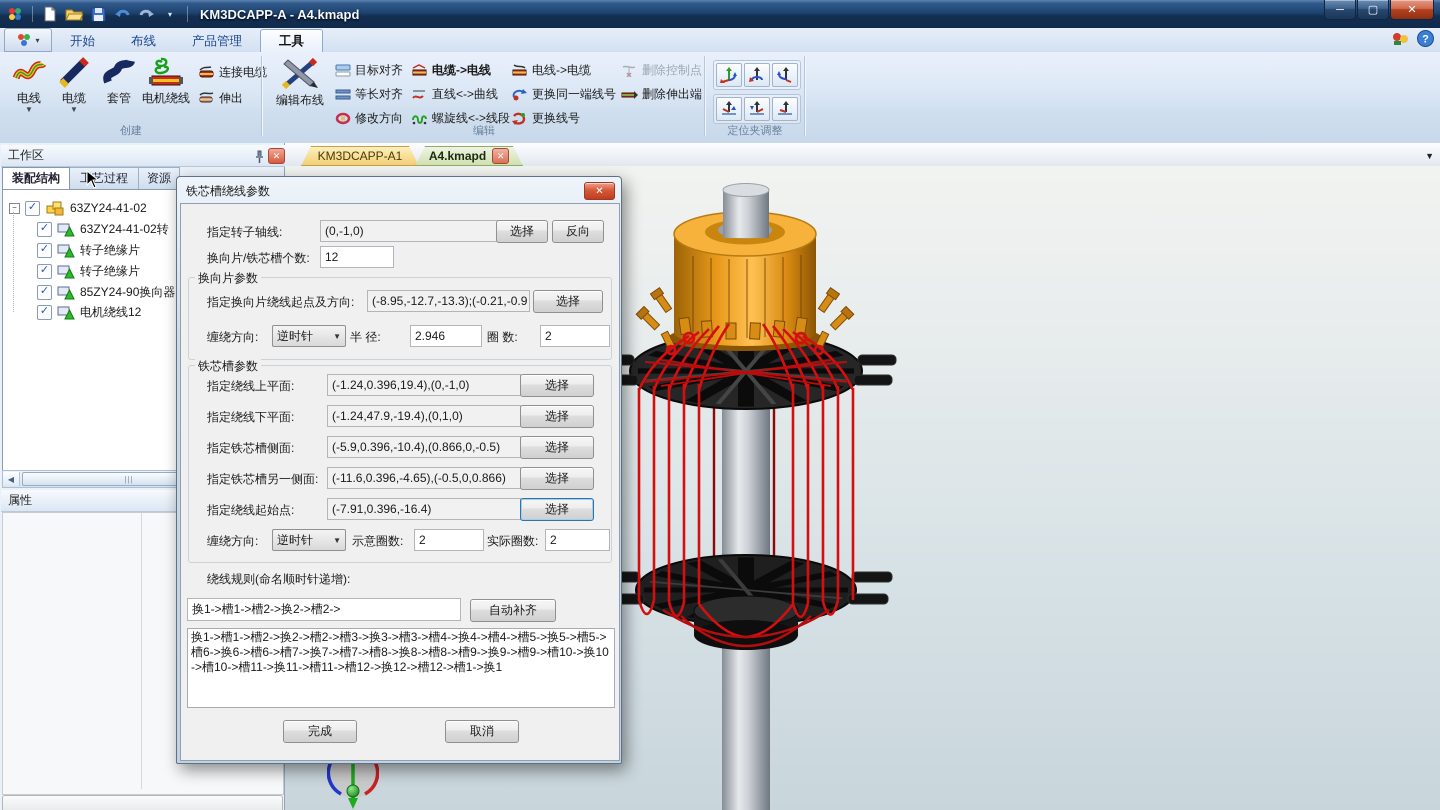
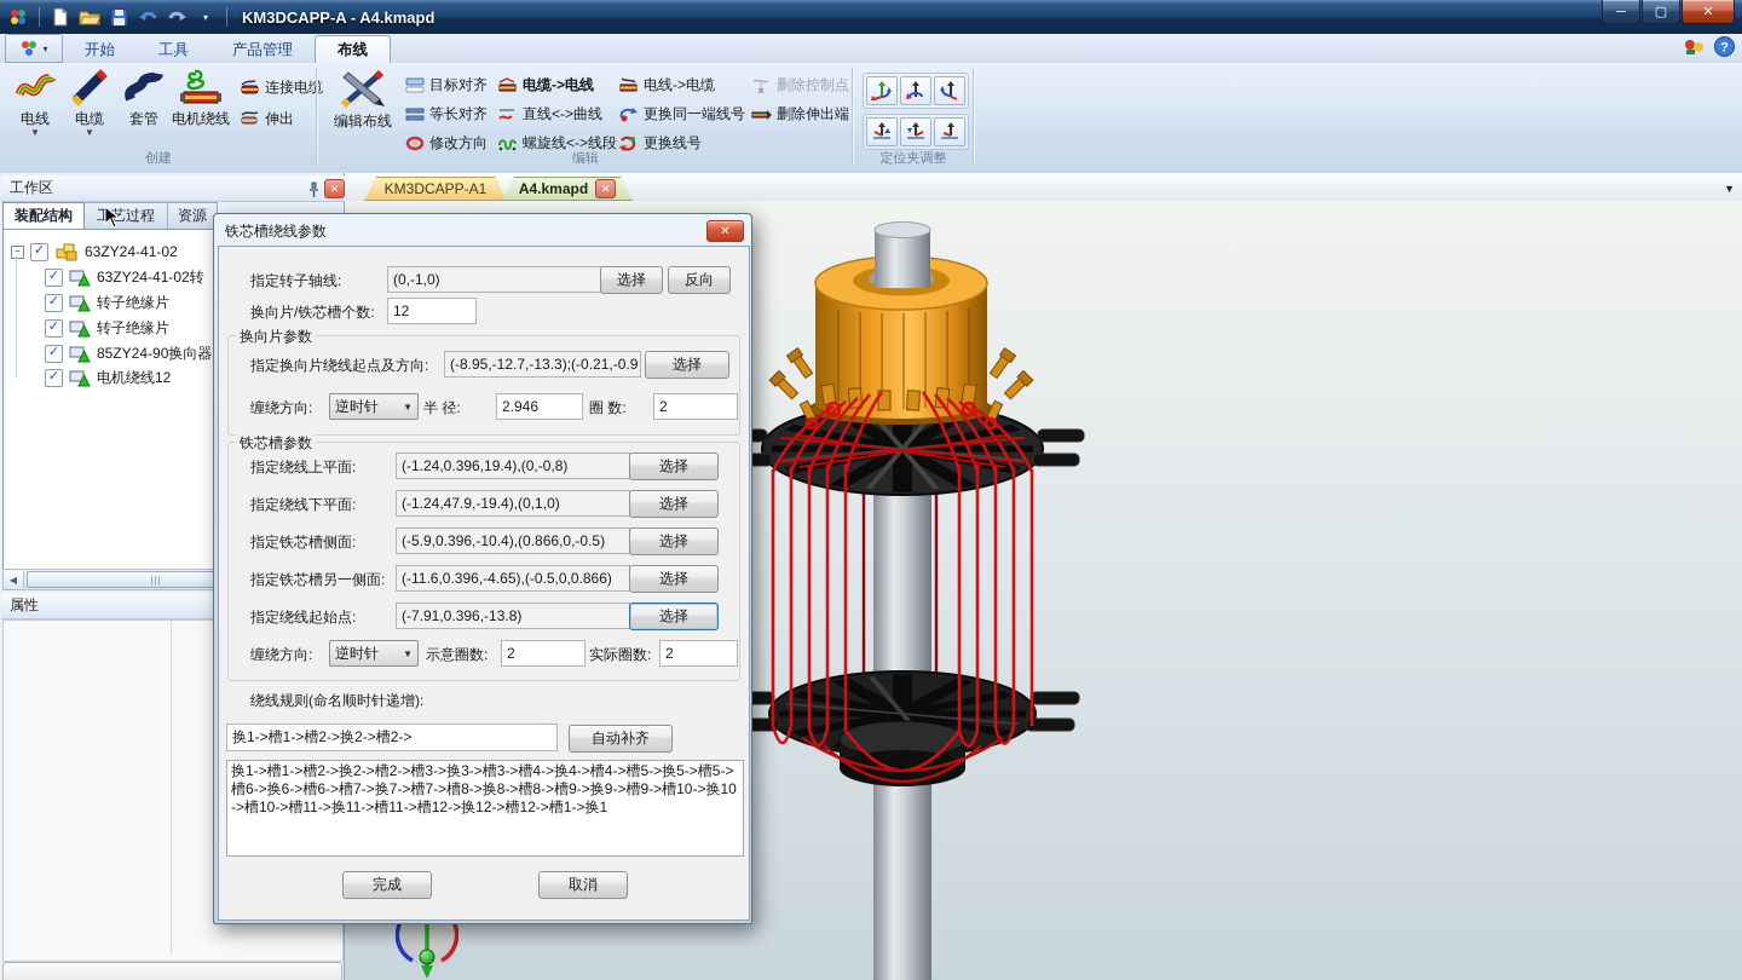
  ▾
  KM3DCAPP-A - A4.kmapd
  ─
  ▢
  ✕
  ▾
  开始
- 布线
+ 工具
  产品管理
- 工具
+ 布线
  ?
  电线
  ▼
  电缆
  ▼
  套管
  电机绕线
  连接电
  伸出
  创建
  编辑布线
  目标对齐
  等长对齐
  修改方向
  电缆->电线
  直线<->曲线
  螺旋线<->线段
  电线->电缆
  更换同一端线号
  更换线号
  删除控制点
  删除伸出端
  编辑
  定位夹调整
  工作区
  ✕
  装配结构
  工艺过程
  资源
  −
  ✓
  63ZY24-41-02
  ✓
  63ZY24-41-02转
  ✓
  转子绝缘片
  ✓
  转子绝缘片
  ✓
  85ZY24-90换向器
  ✓
  电机绕线12
  ◀
  |||
  属性
  KM3DCAPP-A1
  A4.kmapd
  ✕
  ▼
  铁芯槽绕线参数
  ✕
  指定转子轴线:
  (0,-1,0)
  选择
  反向
  换向片/铁芯槽个数:
  12
  换向片参数
  指定换向片绕线起点及方向:
  (-8.95,-12.7,-13.3);(-0.21,-0.9
  选择
  缠绕方向:
  逆时针
  ▼
  半 径:
  2.946
  圈 数:
  2
  铁芯槽参数
  指定绕线上平面:
- (-1.24,0.396,19.4),(0,-1,0)
+ (-1.24,0.396,19.4),(0,-0,8)
  选择
  指定绕线下平面:
  (-1.24,47.9,-19.4),(0,1,0)
  选择
  指定铁芯槽侧面:
  (-5.9,0.396,-10.4),(0.866,0,-0.5)
  选择
  指定铁芯槽另一侧面:
  (-11.6,0.396,-4.65),(-0.5,0,0.866)
  选择
  指定绕线起始点:
- (-7.91,0.396,-16.4)
+ (-7.91,0.396,-13.8)
  选择
  缠绕方向:
  逆时针
  ▼
  示意圈数:
  2
  实际圈数:
  2
  绕线规则(命名顺时针递增):
  换1->槽1->槽2->换2->槽2->
  自动补齐
  换1->槽1->槽2->换2->槽2->槽3->换3->槽3->槽4->换4->槽4->槽5->换5->槽5->槽6->换6->槽6->槽7->换7->槽7->槽8->换8->槽8->槽9->换9->槽9->槽10->换10->槽10->槽11->换11->槽11->槽12->换12->槽12->槽1->换1
  完成
  取消
